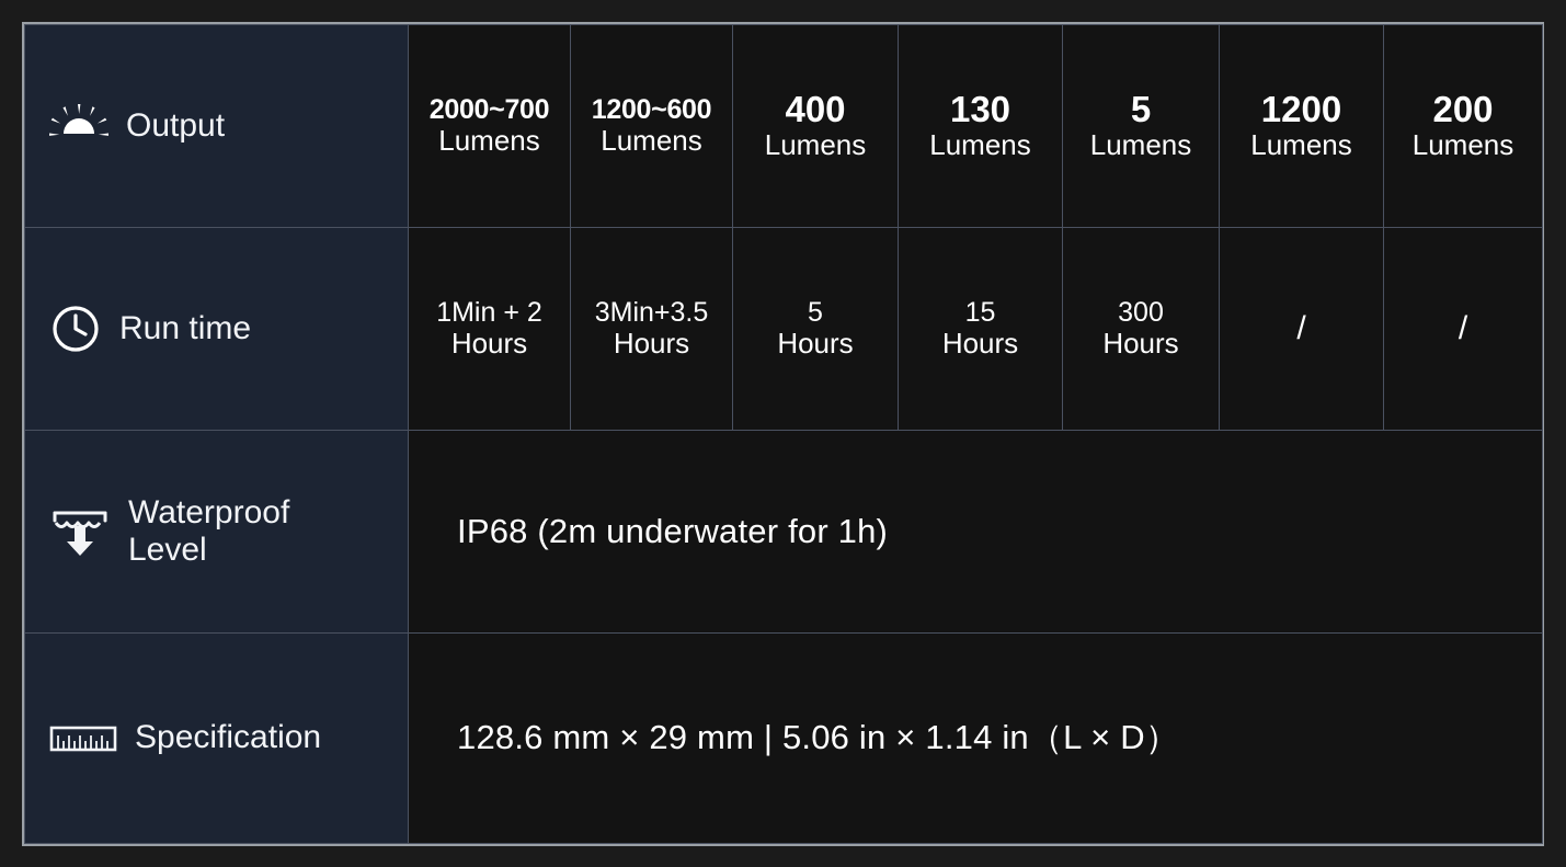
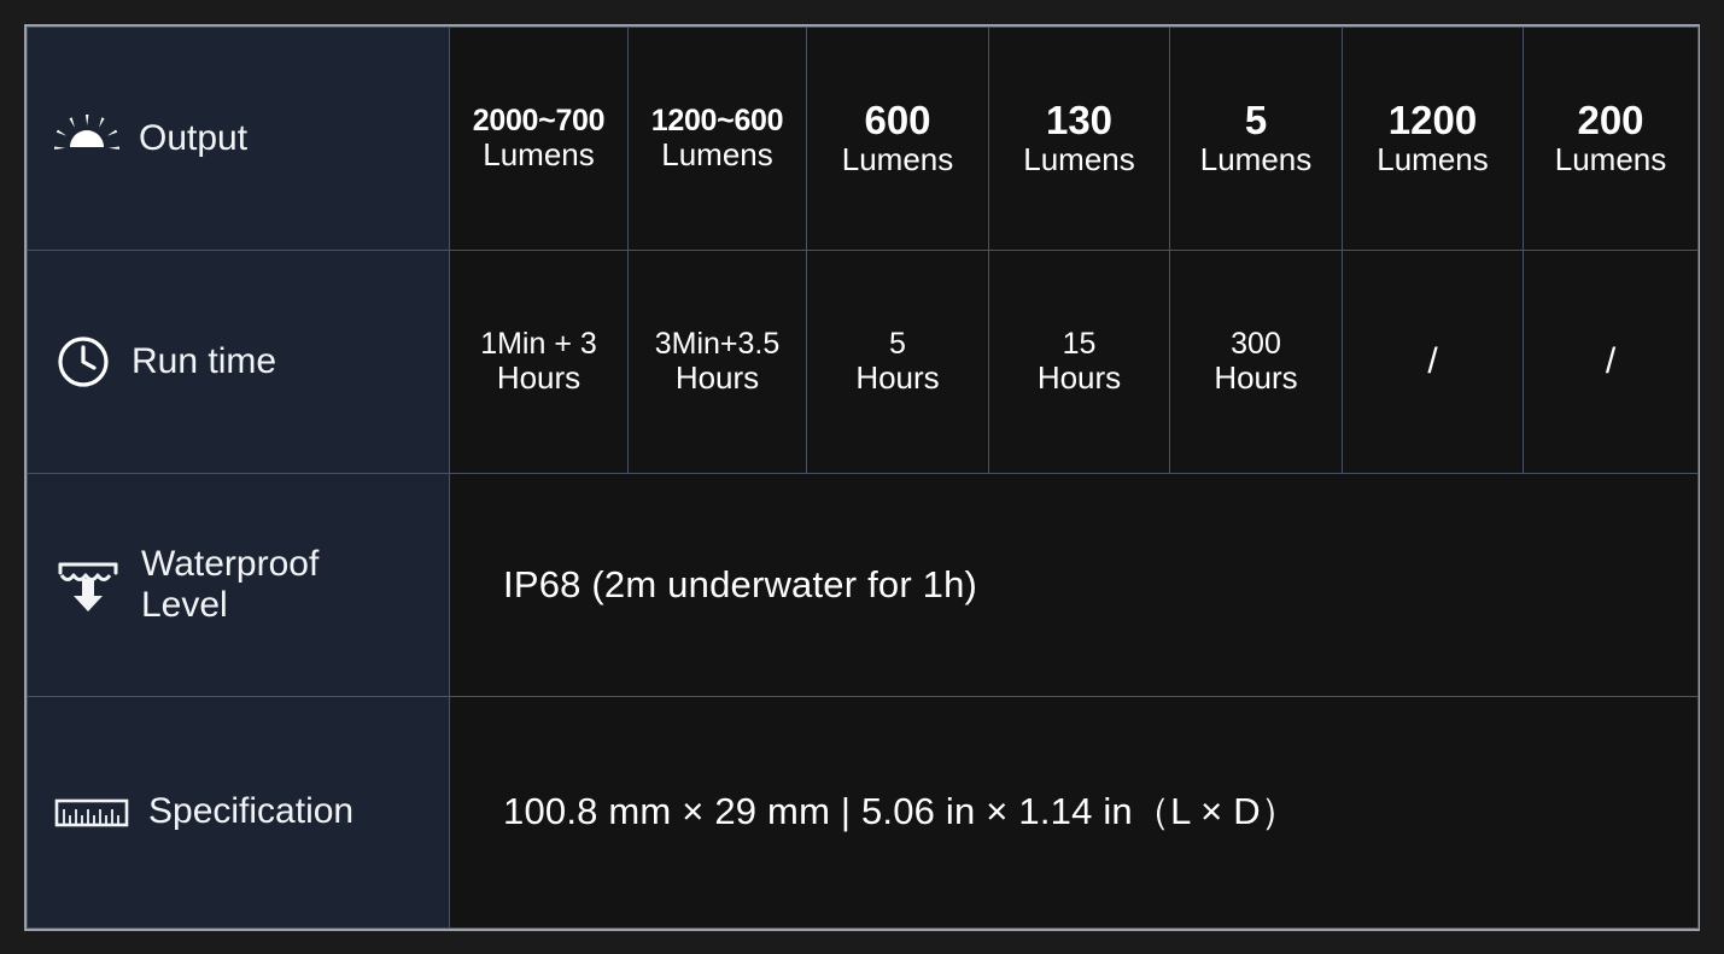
- Output	2000~700 Lumens	1200~600 Lumens	400 Lumens	130 Lumens	5 Lumens	1200 Lumens	200 Lumens
+ Output	2000~700 Lumens	1200~600 Lumens	600 Lumens	130 Lumens	5 Lumens	1200 Lumens	200 Lumens
- Run time	1Min + 2 Hours	3Min+3.5 Hours	5 Hours	15 Hours	300 Hours	/	/
+ Run time	1Min + 3 Hours	3Min+3.5 Hours	5 Hours	15 Hours	300 Hours	/	/
  Waterproof Level	IP68 (2m underwater for 1h)
- Specification	128.6 mm × 29 mm | 5.06 in × 1.14 in（L × D）
+ Specification	100.8 mm × 29 mm | 5.06 in × 1.14 in（L × D）
